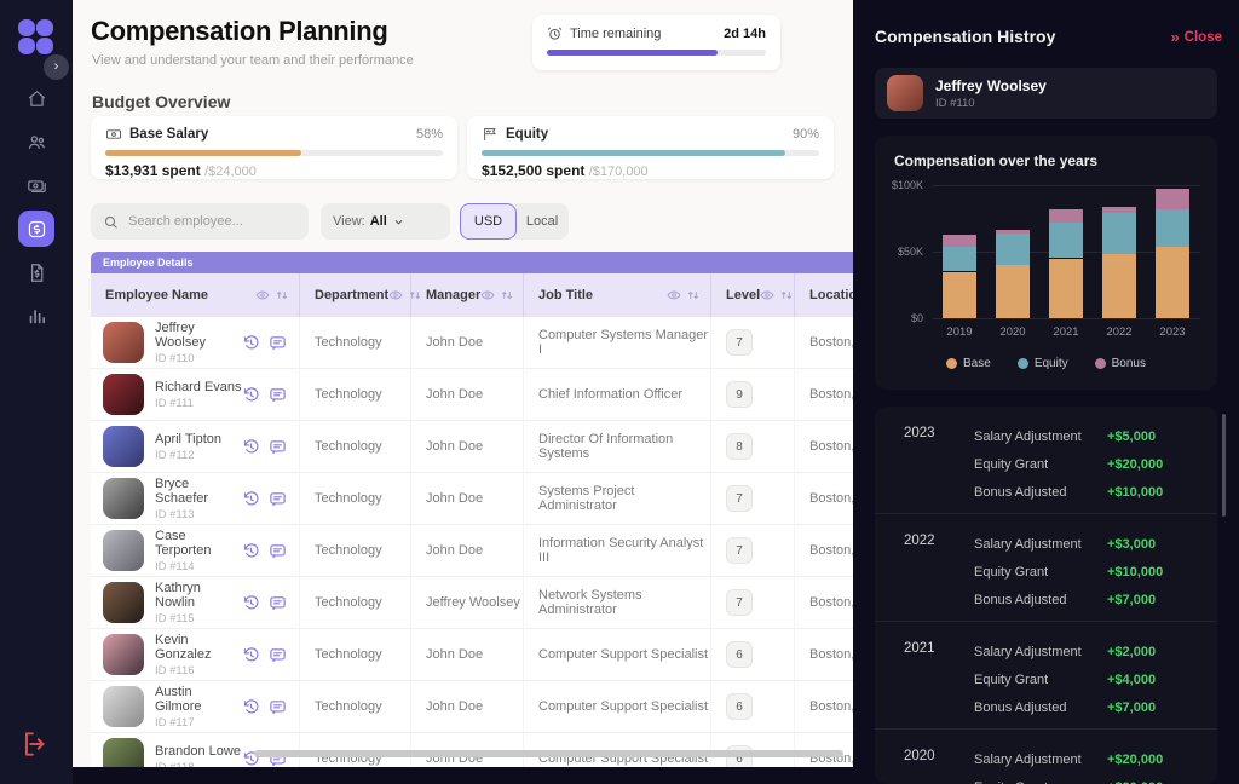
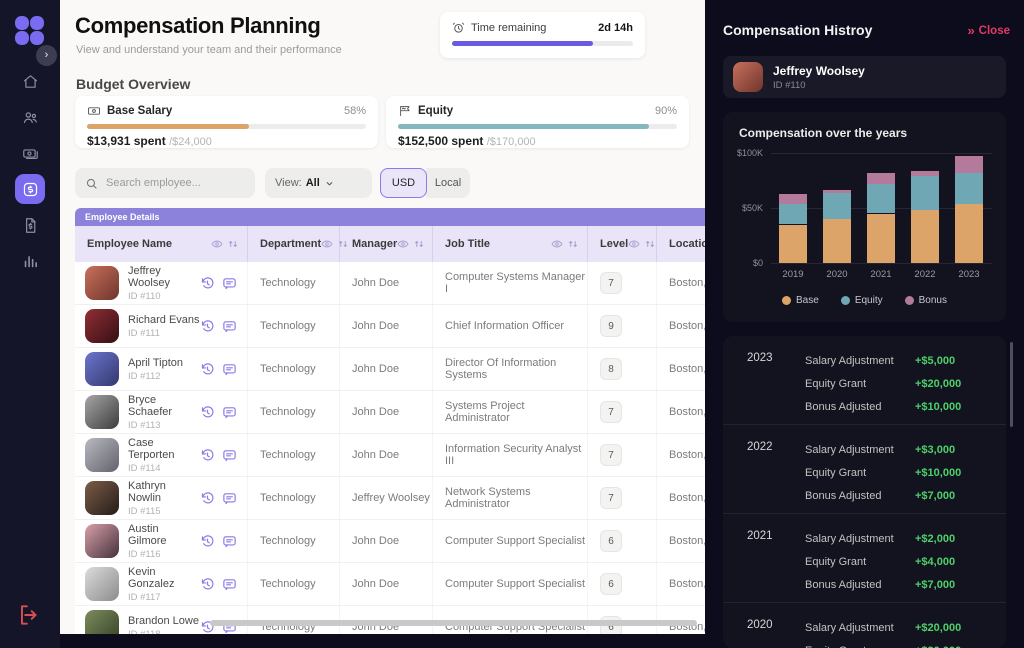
  ›
  Compensation Planning
  View and understand your team and their performance
  Time remaining
  2d 14h
  Budget Overview
  Base Salary
  58%
  $13,931 spent /$24,000
  Equity
  90%
  $152,500 spent /$170,000
  Search employee...
  View:
  All
  USD
  Local
  Employee Details
  Employee Name
  Department
  Manager
  Job Title
  Level
  Locati
  Jeffrey Woolsey
  ID #110
  Technology
  John Doe
  Computer Systems Manager I
  7
  Richard Evans
  ID #111
  Technology
  John Doe
  Chief Information Officer
  9
  April Tipton
  ID #112
  Technology
  John Doe
  Director Of Information Systems
  8
  Bryce Schaefer
  ID #113
  Technology
  John Doe
  Systems Project Administrator
  7
  Case Terporten
  ID #114
  Technology
  John Doe
  Information Security Analyst III
  7
  Kathryn Nowlin
  ID #115
  Technology
  Jeffrey Woolsey
  Network Systems Administrator
  7
- Kevin Gonzalez
+ Austin Gilmore
  ID #116
  Technology
  John Doe
  Computer Support Specialist
  6
- Austin Gilmore
+ Kevin Gonzalez
  ID #117
  Technology
  John Doe
  Computer Support Specialist
  6
  Brandon Lowe
  Technology
  John Doe
  Computer Support Specialist
  6
  Compensation Histroy
  »
  Close
  Jeffrey Woolsey
  ID #110
  Compensation over the years
  $0
  $50K
  $100K
  2019
  2020
  2021
  2022
  2023
  Base
  Equity
  Bonus
  2023
  Salary Adjustment
  +$5,000
  Equity Grant
  +$20,000
  Bonus Adjusted
  +$10,000
  2022
  Salary Adjustment
  +$3,000
  Equity Grant
  +$10,000
  Bonus Adjusted
  +$7,000
  2021
  Salary Adjustment
  +$2,000
  Equity Grant
  +$4,000
  Bonus Adjusted
  +$7,000
  2020
  Salary Adjustment
  +$20,000
